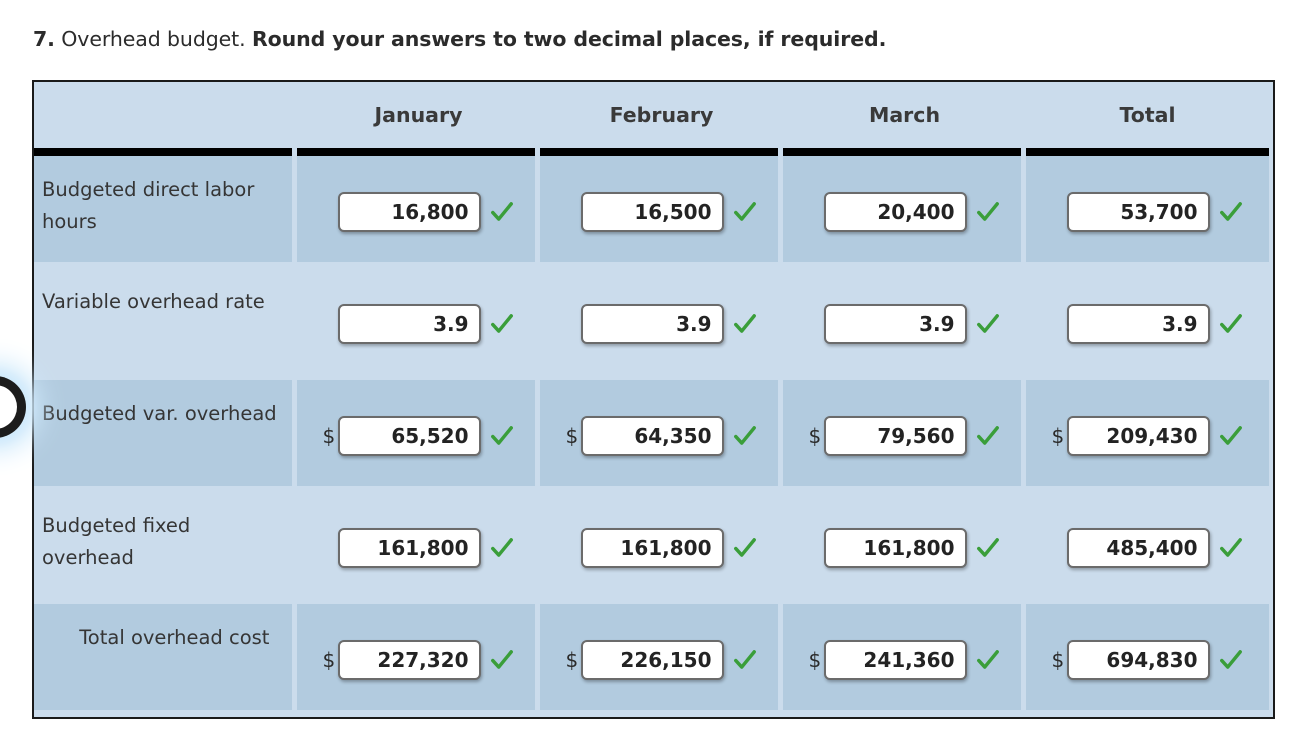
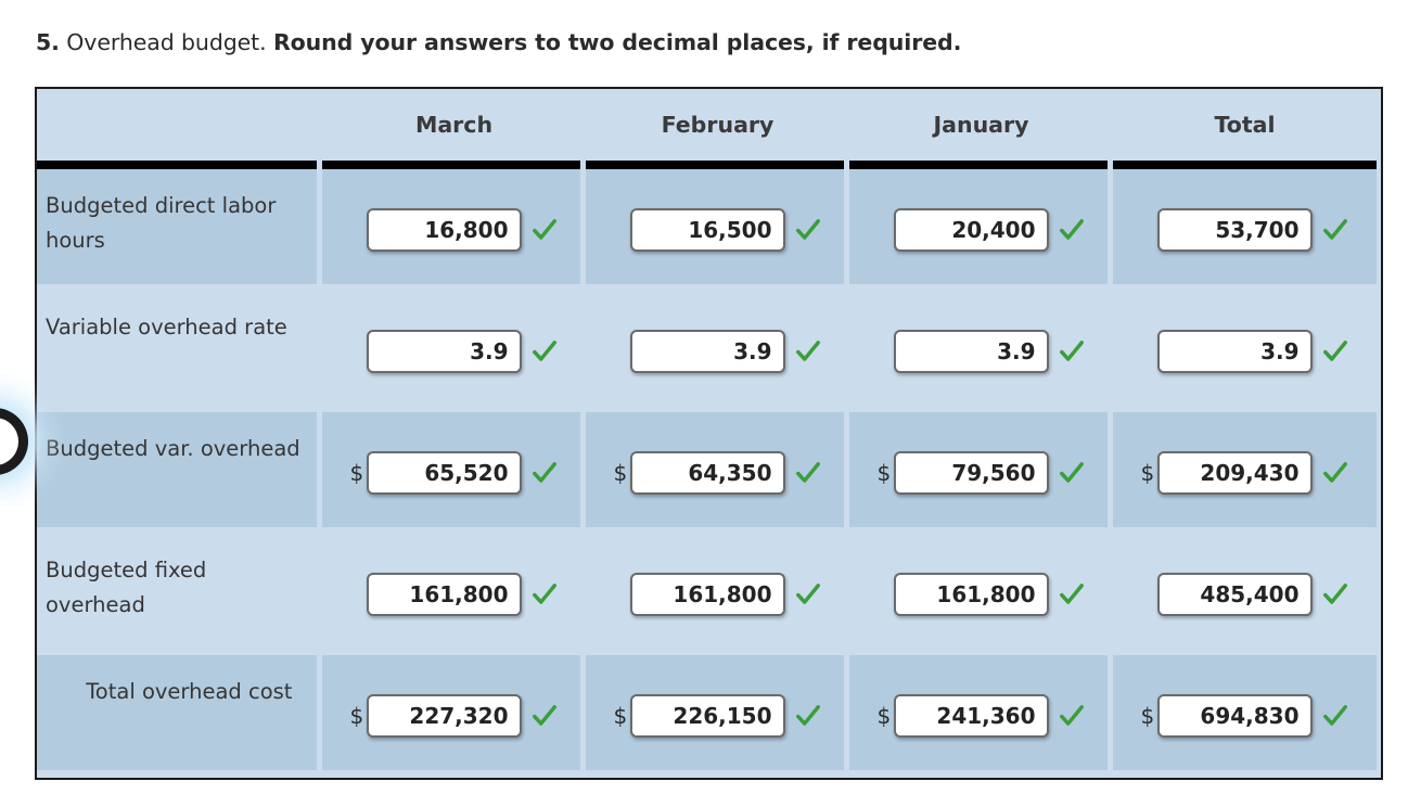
- 7. Overhead budget. Round your answers to two decimal places, if required.
+ 5. Overhead budget. Round your answers to two decimal places, if required.
- January
+ March
  February
- March
+ January
  Total
  Budgeted direct labor hours
  16,800
  16,500
  20,400
  53,700
  Variable overhead rate
  3.9
  3.9
  3.9
  3.9
  Budgeted var. overhead
  $
  65,520
  $
  64,350
  $
  79,560
  $
  209,430
  Budgeted fixed overhead
  161,800
  161,800
  161,800
  485,400
  Total overhead cost
  $
  227,320
  $
  226,150
  $
  241,360
  $
  694,830
